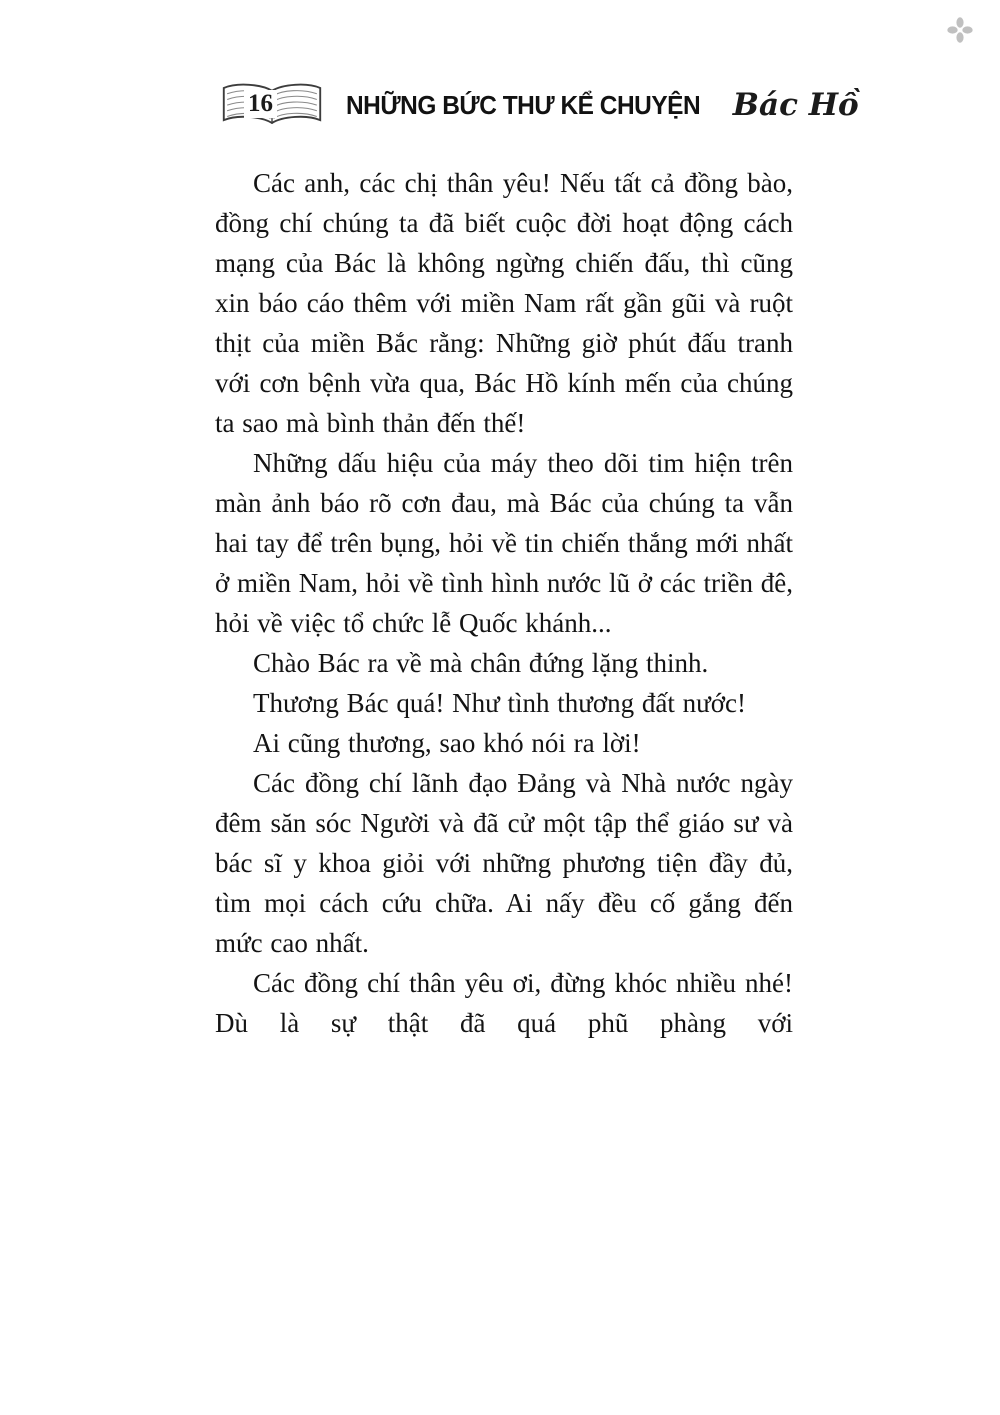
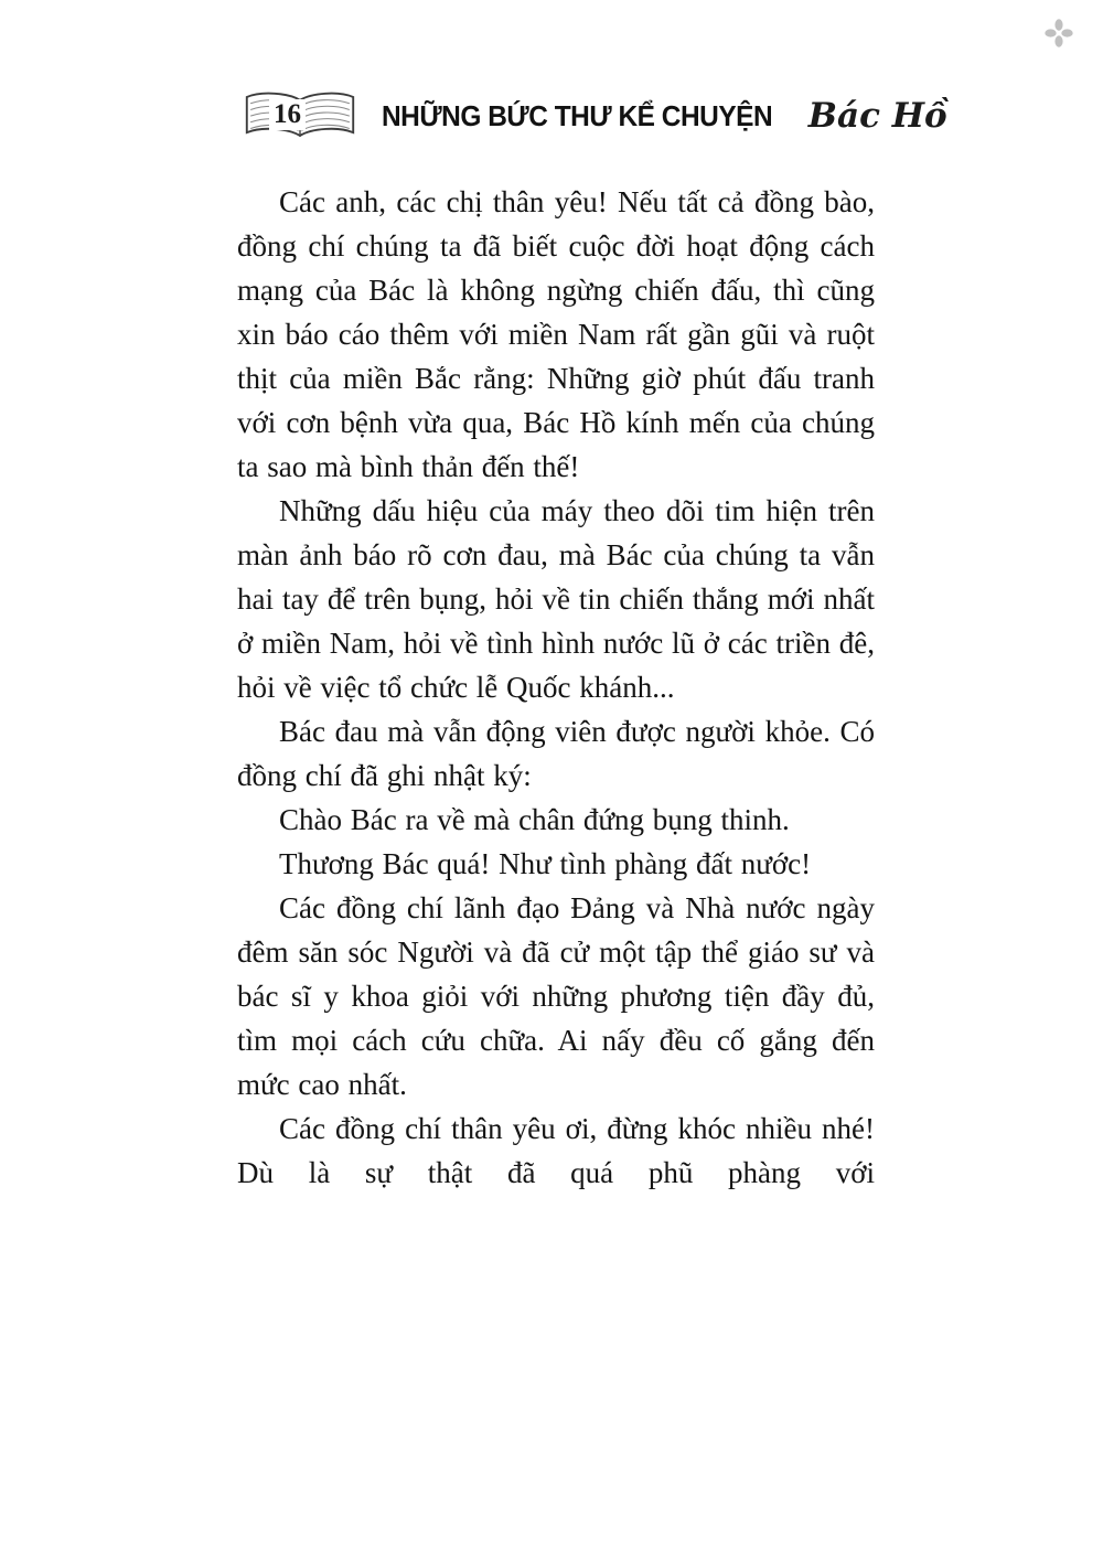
  16
  NHỮNG BỨC THƯ KỂ CHUYỆN
  Bác Hồ
  Các anh, các chị thân yêu! Nếu tất cả đồng bào, đồng chí chúng ta đã biết cuộc đời hoạt động cách mạng của Bác là không ngừng chiến đấu, thì cũng xin báo cáo thêm với miền Nam rất gần gũi và ruột thịt của miền Bắc rằng: Những giờ phút đấu tranh với cơn bệnh vừa qua, Bác Hồ kính mến của chúng ta sao mà bình thản đến thế!
  Những dấu hiệu của máy theo dõi tim hiện trên màn ảnh báo rõ cơn đau, mà Bác của chúng ta vẫn hai tay để trên bụng, hỏi về tin chiến thắng mới nhất ở miền Nam, hỏi về tình hình nước lũ ở các triền đê, hỏi về việc tổ chức lễ Quốc khánh...
+ Bác đau mà vẫn động viên được người khỏe. Có đồng chí đã ghi nhật ký:
- Chào Bác ra về mà chân đứng lặng thinh.
+ Chào Bác ra về mà chân đứng bụng thinh.
- Thương Bác quá! Như tình thương đất nước!
+ Thương Bác quá! Như tình phàng đất nước!
- Ai cũng thương, sao khó nói ra lời!
  Các đồng chí lãnh đạo Đảng và Nhà nước ngày đêm săn sóc Người và đã cử một tập thể giáo sư và bác sĩ y khoa giỏi với những phương tiện đầy đủ, tìm mọi cách cứu chữa. Ai nấy đều cố gắng đến mức cao nhất.
  Các đồng chí thân yêu ơi, đừng khóc nhiều nhé! Dù là sự thật đã quá phũ phàng với
